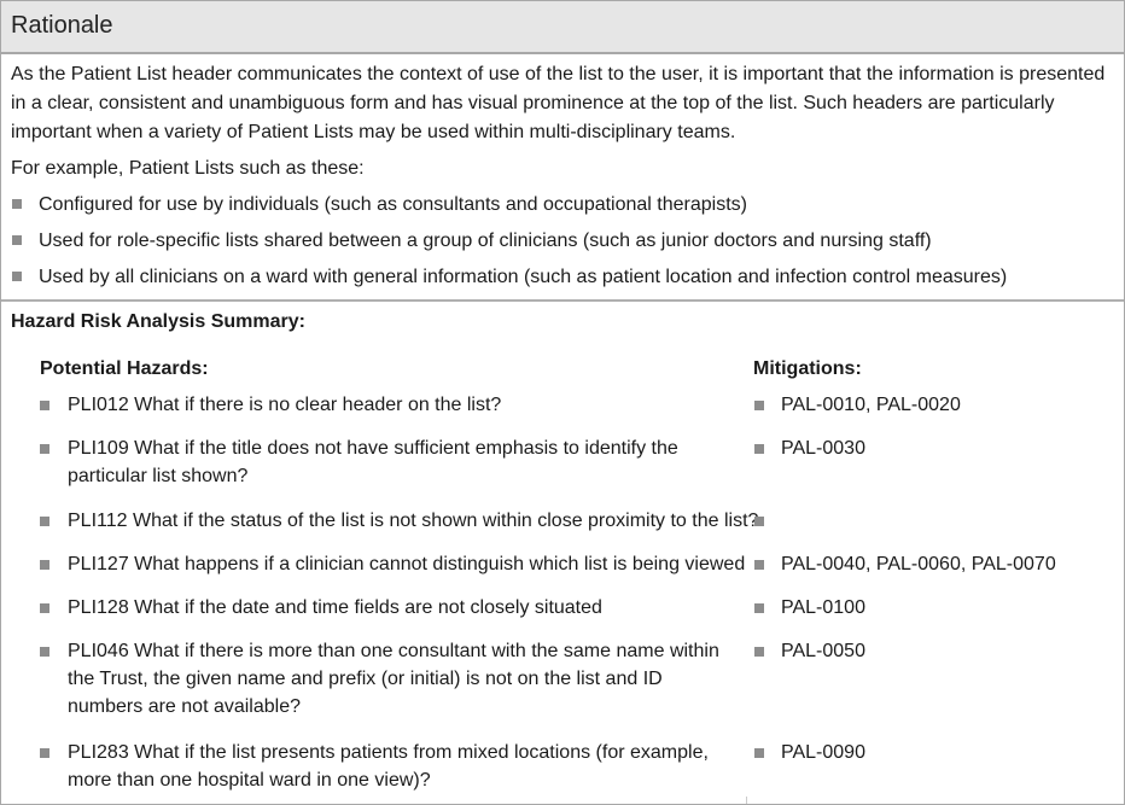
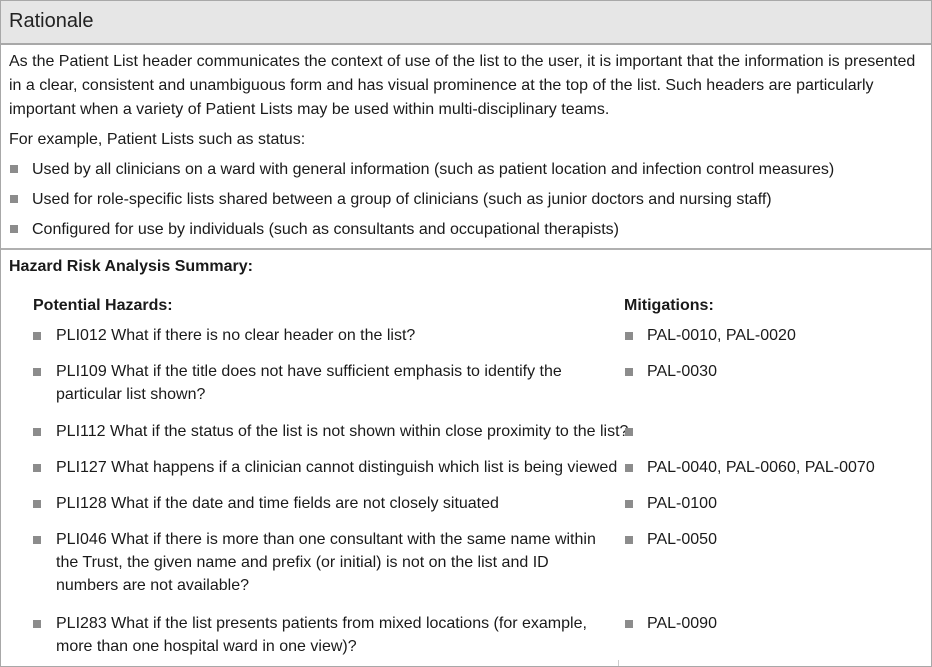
  Rationale
  As the Patient List header communicates the context of use of the list to the user, it is important that the information is presented in a clear, consistent and unambiguous form and has visual prominence at the top of the list. Such headers are particularly important when a variety of Patient Lists may be used within multi-disciplinary teams.
- For example, Patient Lists such as these:
+ For example, Patient Lists such as status:
- Configured for use by individuals (such as consultants and occupational therapists)
+ Used by all clinicians on a ward with general information (such as patient location and infection control measures)
  Used for role-specific lists shared between a group of clinicians (such as junior doctors and nursing staff)
- Used by all clinicians on a ward with general information (such as patient location and infection control measures)
+ Configured for use by individuals (such as consultants and occupational therapists)
  Hazard Risk Analysis Summary:
  Potential Hazards:
  Mitigations:
  PLI012 What if there is no clear header on the list?
  PAL-0010, PAL-0020
  PLI109 What if the title does not have sufficient emphasis to identify the particular list shown?
  PAL-0030
  PLI112 What if the status of the list is not shown within close proximity to the list?
  PLI127 What happens if a clinician cannot distinguish which list is being viewed
  PAL-0040, PAL-0060, PAL-0070
  PLI128 What if the date and time fields are not closely situated
  PAL-0100
  PLI046 What if there is more than one consultant with the same name within the Trust, the given name and prefix (or initial) is not on the list and ID numbers are not available?
  PAL-0050
  PLI283 What if the list presents patients from mixed locations (for example, more than one hospital ward in one view)?
  PAL-0090
